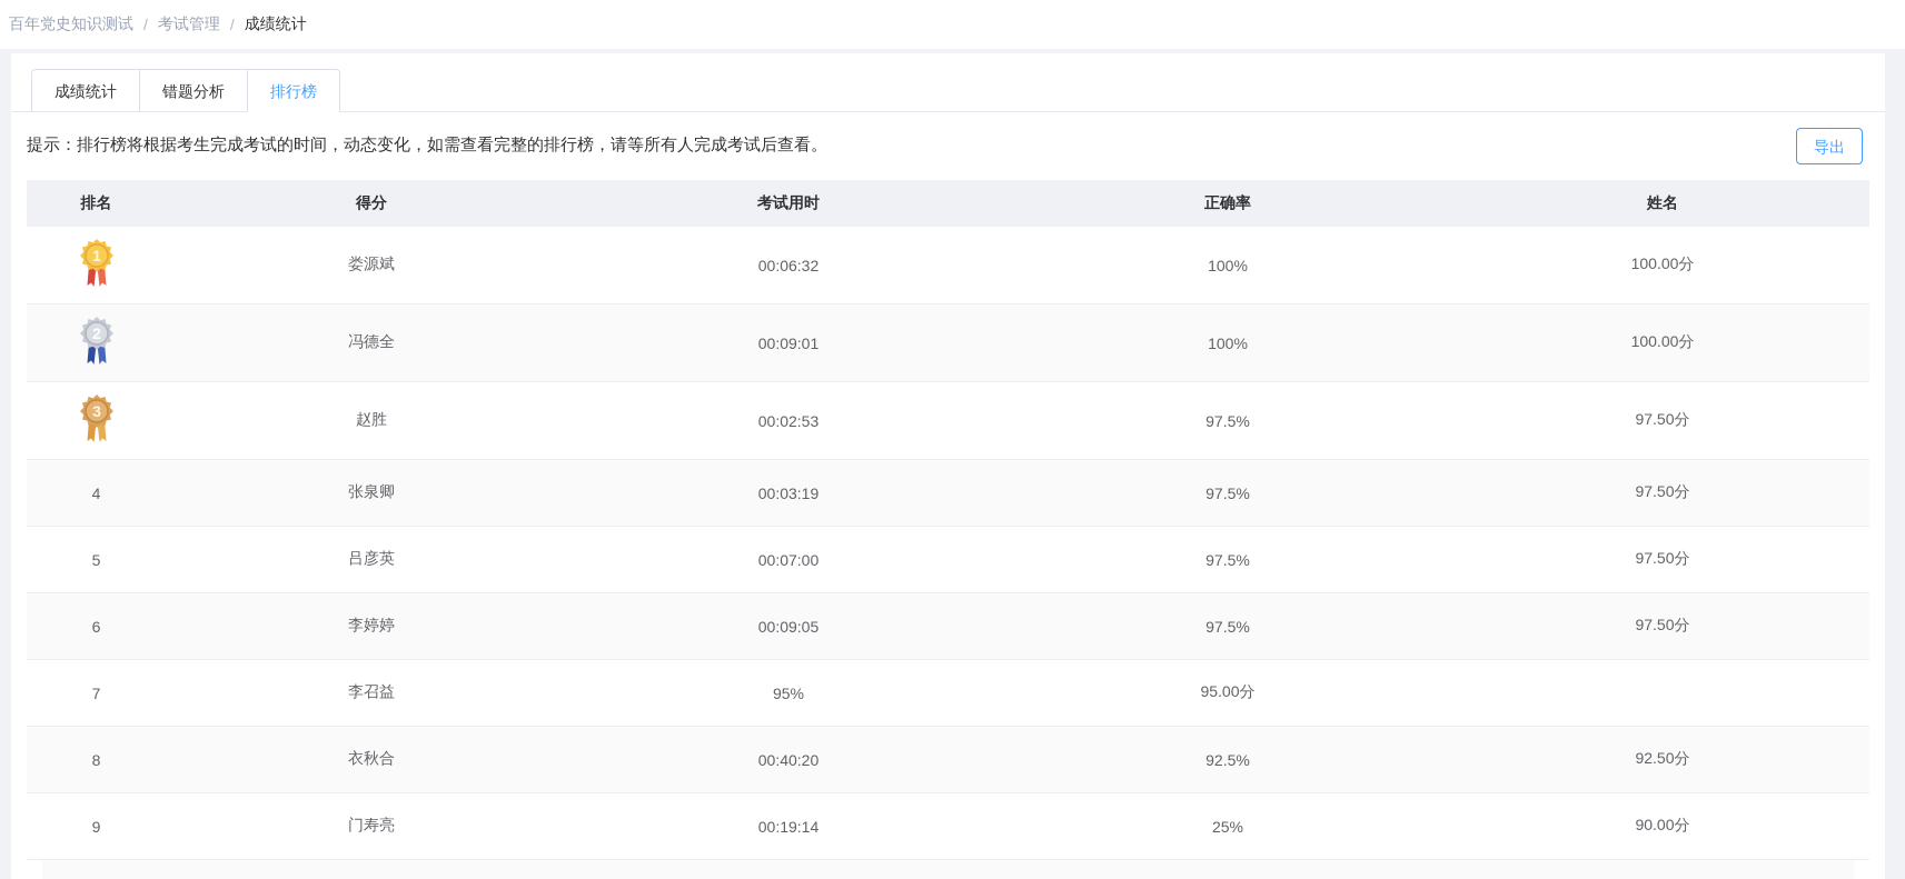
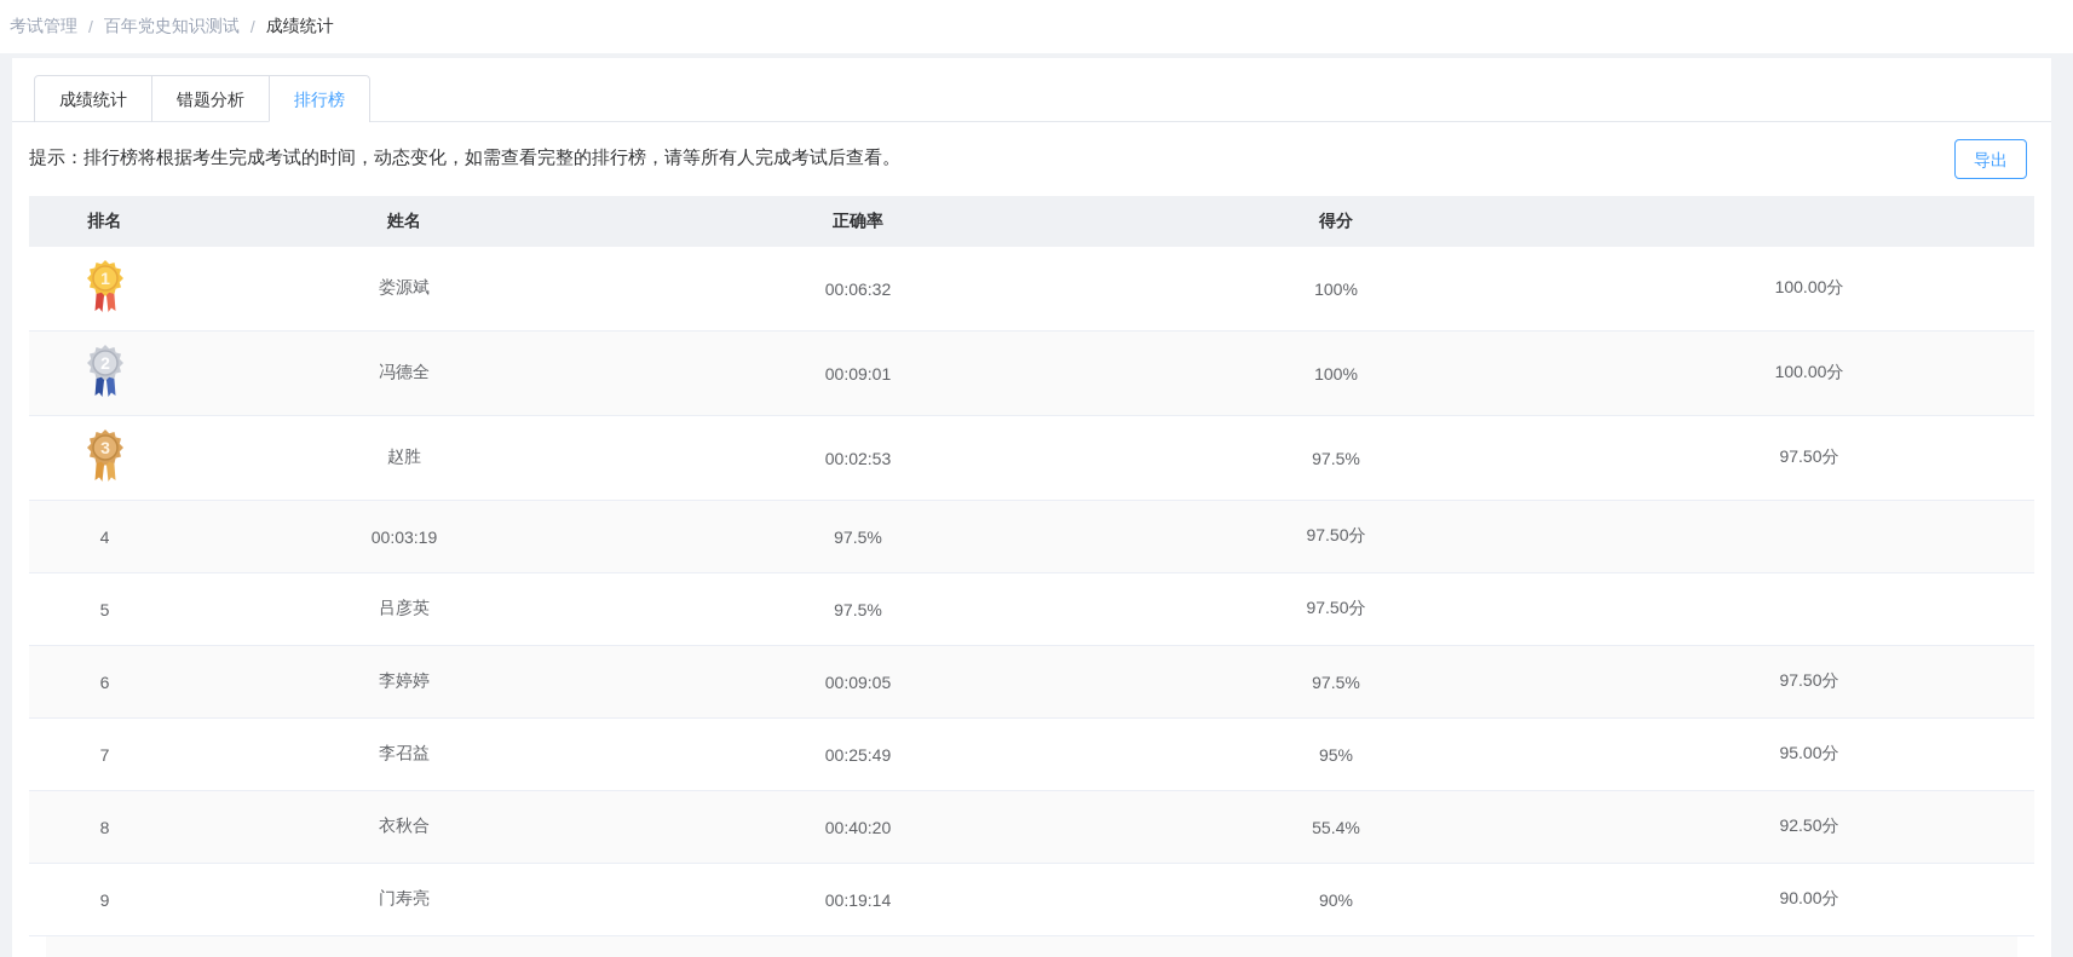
- 百年党史知识测试
+ 考试管理
  /
- 考试管理
+ 百年党史知识测试
  /
  成绩统计
  成绩统计
  错题分析
  排行榜
  提示：排行榜将根据考生完成考试的时间，动态变化，如需查看完整的排行榜，请等所有人完成考试后查看。
  导出
  排名
- 得分
+ 姓名
- 考试用时
  正确率
- 姓名
+ 得分
  1
  娄源斌
  00:06:32
  100%
  100.00分
  2
  冯德全
  00:09:01
  100%
  100.00分
  3
  赵胜
  00:02:53
  97.5%
  97.50分
  4
- 张泉卿
  00:03:19
  97.5%
  97.50分
  5
  吕彦英
- 00:07:00
  97.5%
  97.50分
  6
  李婷婷
  00:09:05
  97.5%
  97.50分
  7
  李召益
+ 00:25:49
  95%
  95.00分
  8
  衣秋合
  00:40:20
- 92.5%
+ 55.4%
  92.50分
  9
  门寿亮
  00:19:14
- 25%
+ 90%
  90.00分
